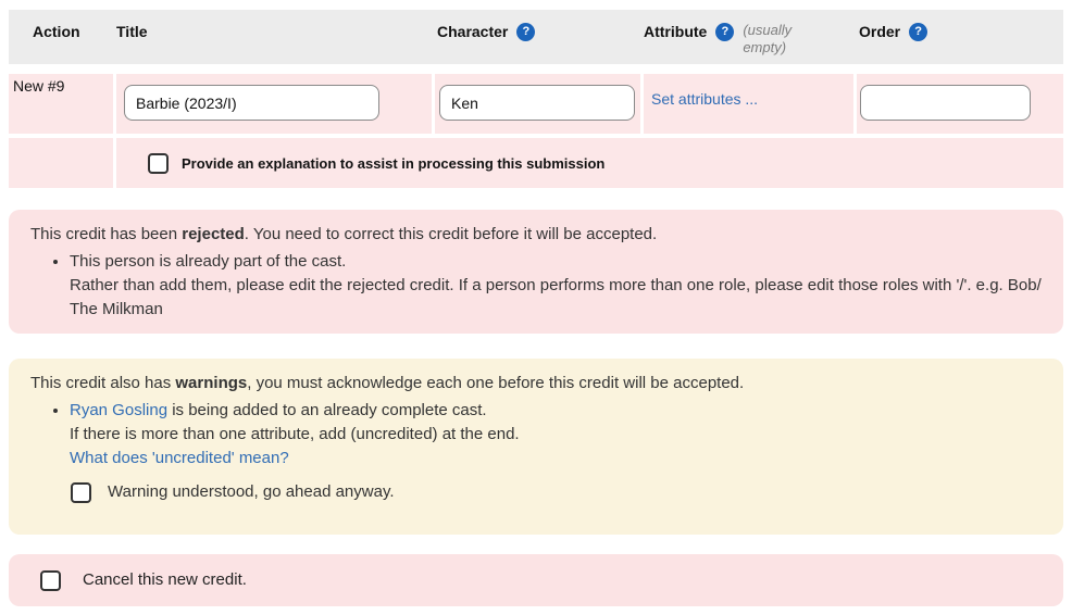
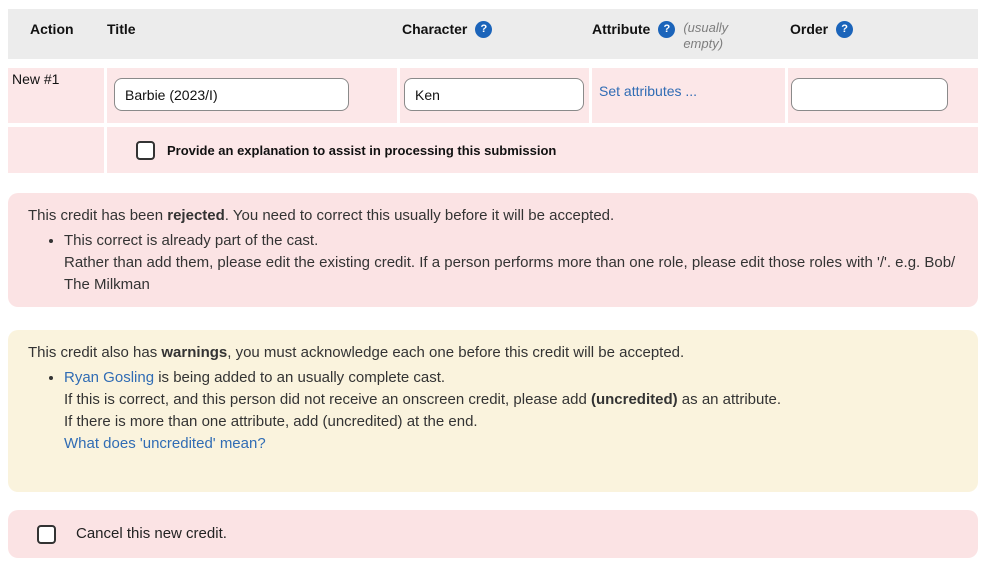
  Action
  Title
  Character
  ?
  Attribute
  ?
  (usually empty)
  Order
  ?
- New #9
+ New #1
  Barbie (2023/I)
  Ken
  Set attributes ...
  Provide an explanation to assist in processing this submission
- This credit has been rejected. You need to correct this credit before it will be accepted.
+ This credit has been rejected. You need to correct this usually before it will be accepted.
- This person is already part of the cast.
+ This correct is already part of the cast.
- Rather than add them, please edit the rejected credit. If a person performs more than one role, please edit those roles with '/'. e.g. Bob/ The Milkman
+ Rather than add them, please edit the existing credit. If a person performs more than one role, please edit those roles with '/'. e.g. Bob/ The Milkman
  This credit also has warnings, you must acknowledge each one before this credit will be accepted.
- Ryan Gosling is being added to an already complete cast.
+ Ryan Gosling is being added to an usually complete cast.
+ If this is correct, and this person did not receive an onscreen credit, please add (uncredited) as an attribute.
  If there is more than one attribute, add (uncredited) at the end.
  What does 'uncredited' mean?
- Warning understood, go ahead anyway.
  Cancel this new credit.
